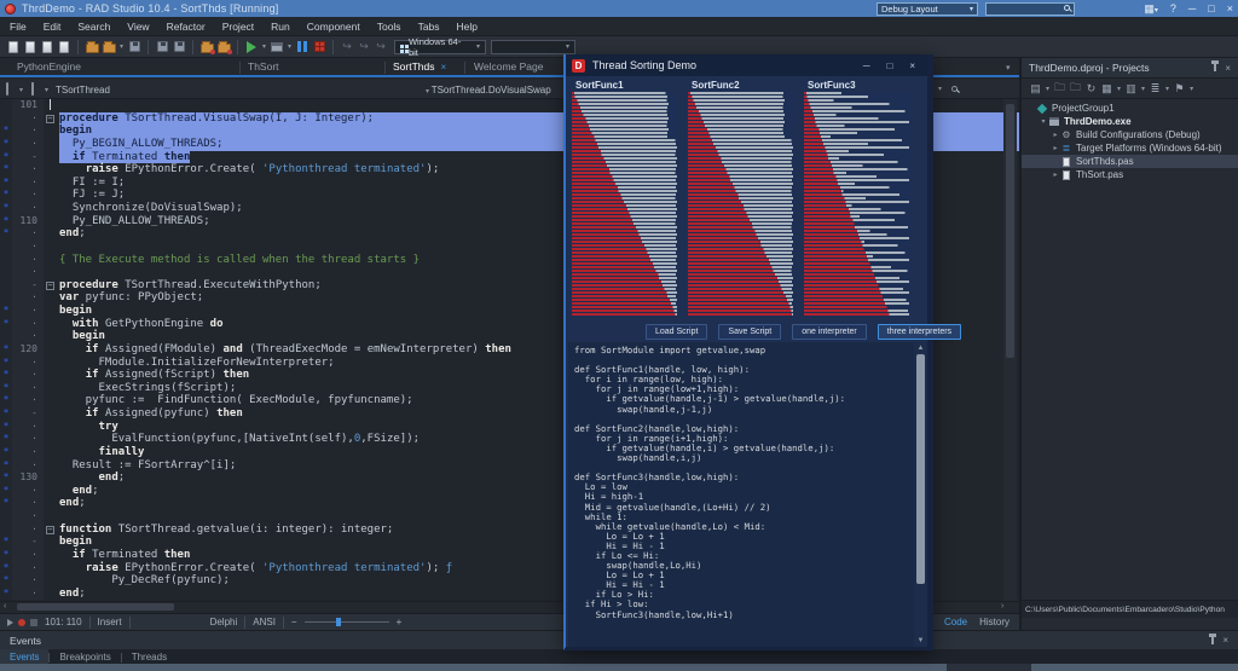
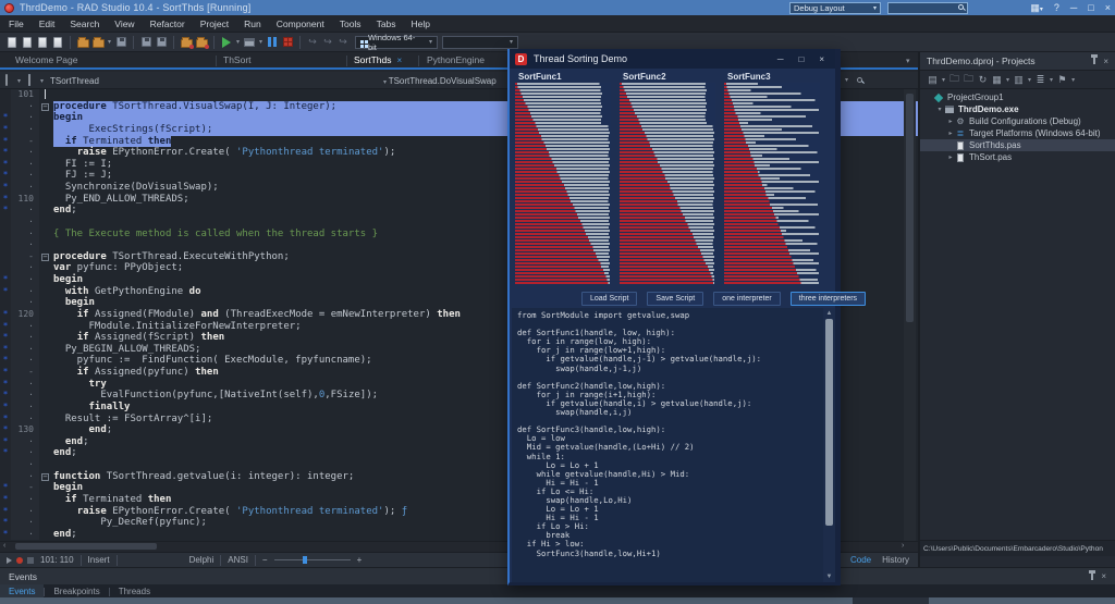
  ThrdDemo - RAD Studio 10.4 - SortThds [Running]
  Debug Layout
  ?
  ─
  □
  ×
  File
  Edit
  Search
  View
  Refactor
  Project
  Run
  Component
  Tools
  Tabs
  Help
  ↪
  ↪
  ↪
  Windows 64-bit
- PythonEngine
+ Welcome Page
  ThSort
  SortThds
  ×
- Welcome Page
+ PythonEngine
  TSortThread
  TSortThread.DoVisualSwap
  101
  ·
  −
  procedure TSortThread.VisualSwap(I, J: Integer);
  *
  ·
  begin
  *
  ·
- Py_BEGIN_ALLOW_THREADS;
+ ExecStrings(fScript);
  *
  -
  if Terminated then
  *
  ·
  raise EPythonError.Create( 'Pythonthread terminated');
  *
  ·
  FI := I;
  *
  ·
  FJ := J;
  *
  ·
  Synchronize(DoVisualSwap);
  *
  110
  Py_END_ALLOW_THREADS;
  *
  ·
  end;
  ·
  ·
  { The Execute method is called when the thread starts }
  ·
  -
  −
  procedure TSortThread.ExecuteWithPython;
  ·
  var pyfunc: PPyObject;
  *
  ·
  begin
  *
  ·
  with GetPythonEngine do
  ·
  begin
  *
  120
  if Assigned(FModule) and (ThreadExecMode = emNewInterpreter) then
  *
  ·
  FModule.InitializeForNewInterpreter;
  *
  ·
  if Assigned(fScript) then
  *
  ·
- ExecStrings(fScript);
+ Py_BEGIN_ALLOW_THREADS;
  *
  ·
  pyfunc := FindFunction( ExecModule, fpyfuncname);
  *
  -
  if Assigned(pyfunc) then
  *
  ·
  try
  *
  ·
  EvalFunction(pyfunc,[NativeInt(self),0,FSize]);
  *
  ·
  finally
  *
  ·
  Result := FSortArray^[i];
  *
  130
  end;
  *
  ·
  end;
  *
  ·
  end;
  ·
  ·
  −
  function TSortThread.getvalue(i: integer): integer;
  *
  -
  begin
  *
  ·
  if Terminated then
  *
  ·
  raise EPythonError.Create( 'Pythonthread terminated'); ƒ
  *
  ·
  Py_DecRef(pyfunc);
  *
  ·
  end;
  101: 110
  Insert
  Delphi
  ANSI
  −
  +
  Code
  History
  ThrdDemo.dproj - Projects
  ×
  ▤
  🗀
  🗀
  ↻
  ▦
  ▥
  ≣
  ⚑
  ProjectGroup1
  ThrdDemo.exe
  ⚙
  Build Configurations (Debug)
  ≣
  Target Platforms (Windows 64-bit)
  SortThds.pas
  ThSort.pas
  Events
  ×
  Events
  Breakpoints
  Threads
  D
  Thread Sorting Demo
  ─
  □
  ×
  SortFunc1
  SortFunc2
  SortFunc3
  from SortModule import getvalue,swap
  def SortFunc1(handle, low, high):
  for i in range(low, high):
  for j in range(low+1,high):
  if getvalue(handle,j-1) > getvalue(handle,j):
  swap(handle,j-1,j)
  def SortFunc2(handle,low,high):
  for j in range(i+1,high):
  if getvalue(handle,i) > getvalue(handle,j):
  swap(handle,i,j)
  def SortFunc3(handle,low,high):
  Lo = low
- Hi = high-1
  Mid = getvalue(handle,(Lo+Hi) // 2)
  while 1:
- while getvalue(handle,Lo) < Mid:
  Lo = Lo + 1
+ while getvalue(handle,Hi) > Mid:
  Hi = Hi - 1
  if Lo <= Hi:
  swap(handle,Lo,Hi)
  Lo = Lo + 1
  Hi = Hi - 1
  if Lo > Hi:
+ break
  if Hi > low:
  SortFunc3(handle,low,Hi+1)
